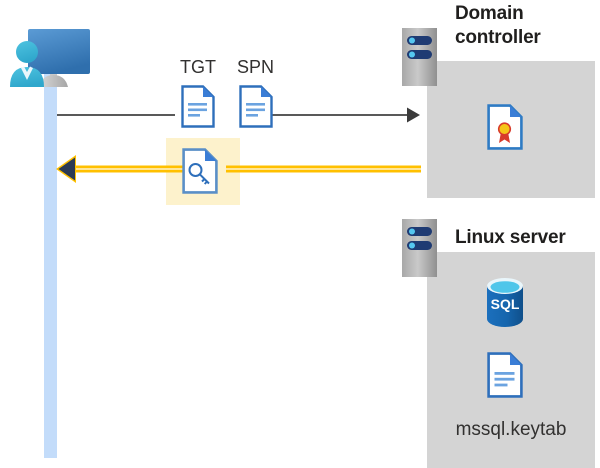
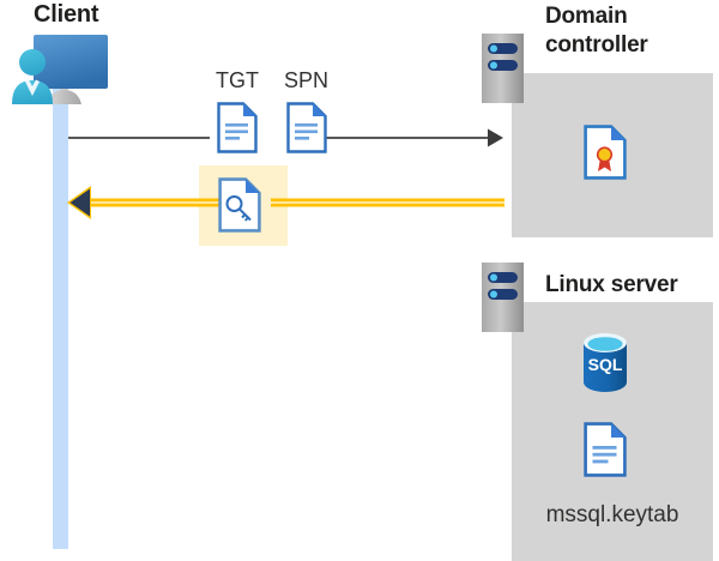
+ Client
  TGT
  SPN
  Domain
  controller
  Linux server
  SQL
  mssql.keytab
